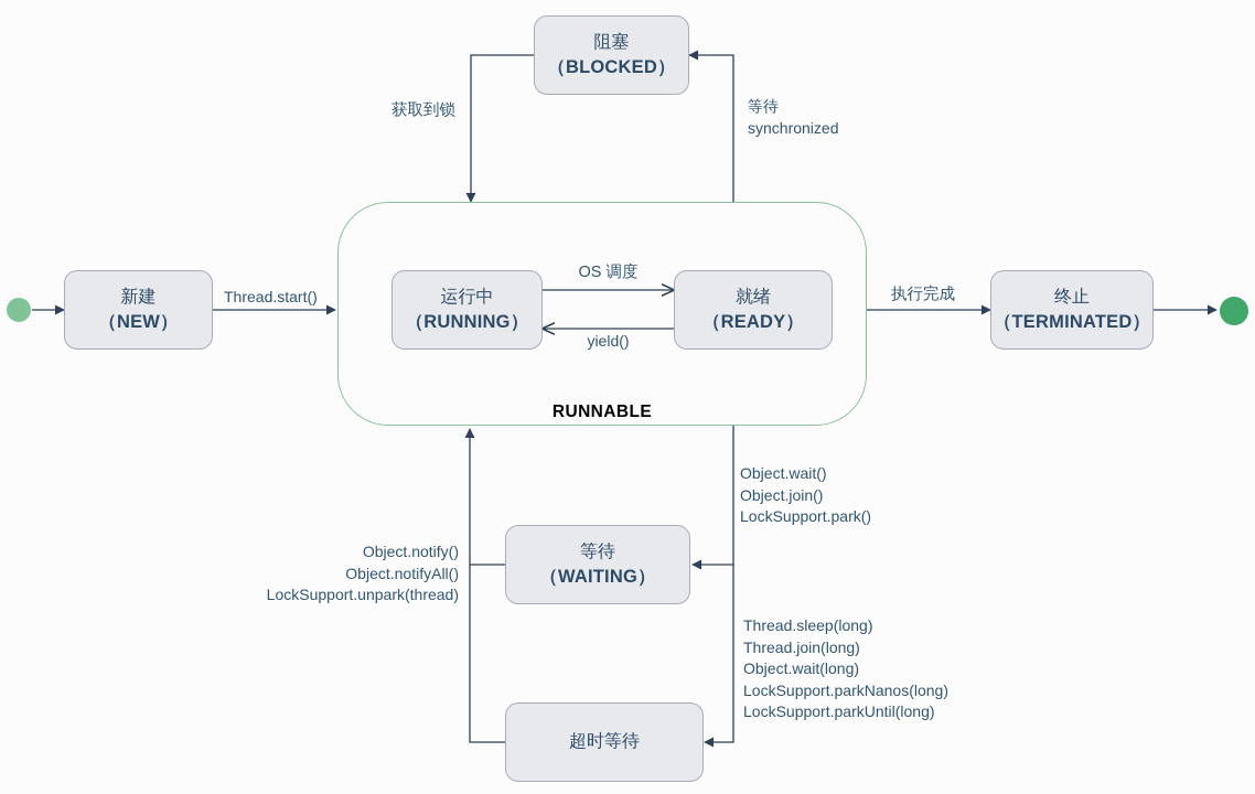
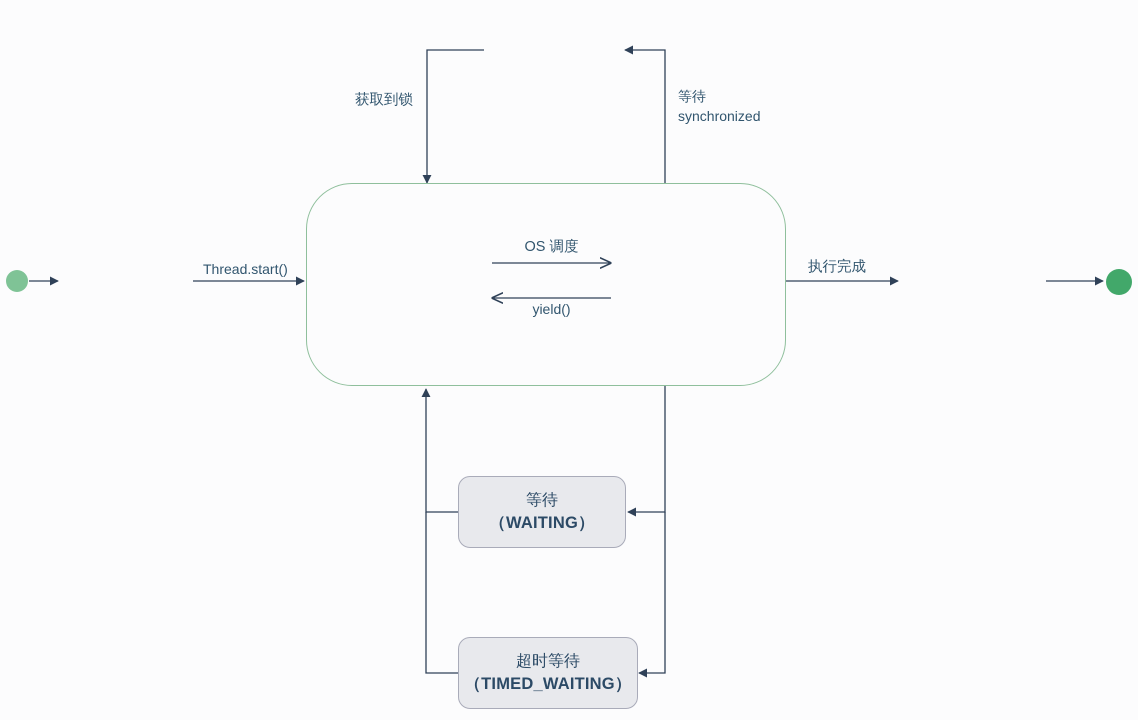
- RUNNABLE
- 阻塞
- （BLOCKED）
- 新建
- （NEW）
- 运行中
- （RUNNING）
- 就绪
- （READY）
- 终止
- （TERMINATED）
  等待
  （WAITING）
  超时等待
+ （TIMED_WAITING）
  Thread.start()
  获取到锁
  等待
  synchronized
  OS 调度
  yield()
  执行完成
- Object.wait()
- Object.join()
- LockSupport.park()
- Object.notify()
- Object.notifyAll()
- LockSupport.unpark(thread)
- Thread.sleep(long)
- Thread.join(long)
- Object.wait(long)
- LockSupport.parkNanos(long)
- LockSupport.parkUntil(long)
